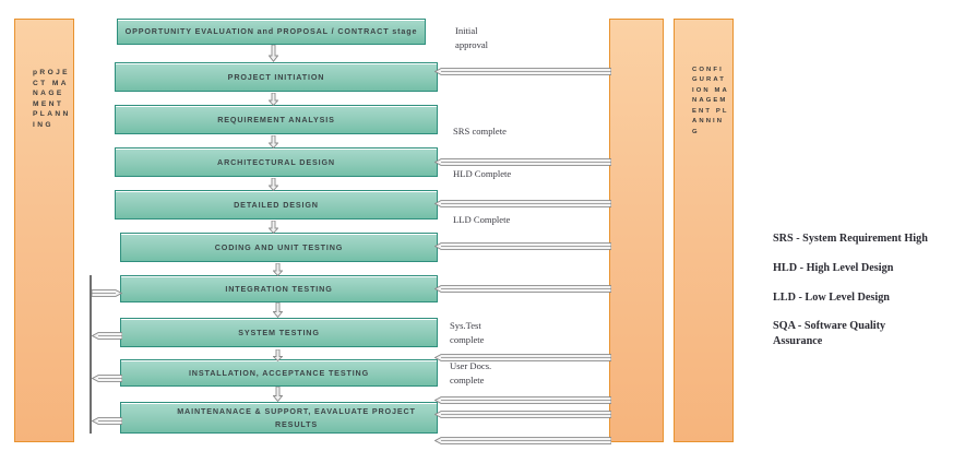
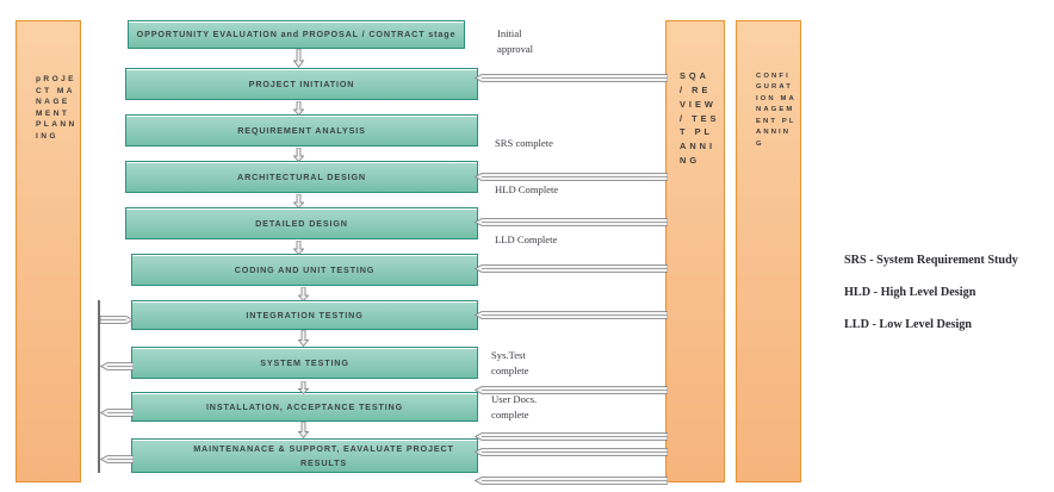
+ SQA / REVIEW / TEST PLANNING
  OPPORTUNITY EVALUATION and PROPOSAL / CONTRACT stage
  PROJECT INITIATION
  REQUIREMENT ANALYSIS
  ARCHITECTURAL DESIGN
  DETAILED DESIGN
  CODING AND UNIT TESTING
  INTEGRATION TESTING
  SYSTEM TESTING
  INSTALLATION, ACCEPTANCE TESTING
  MAINTENANACE & SUPPORT, EAVALUATE PROJECT
  RESULTS
  Initial
  approval
  SRS complete
  HLD Complete
  LLD Complete
  Sys.Test
  complete
  User Docs.
  complete
- SRS - System Requirement High
+ SRS - System Requirement Study
  HLD - High Level Design
  LLD - Low Level Design
- SQA - Software Quality
- Assurance
